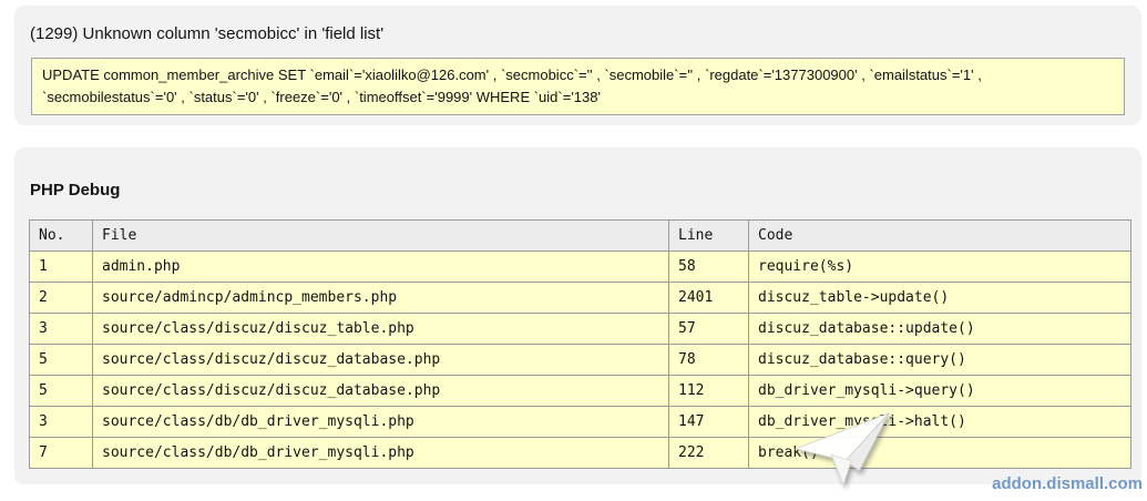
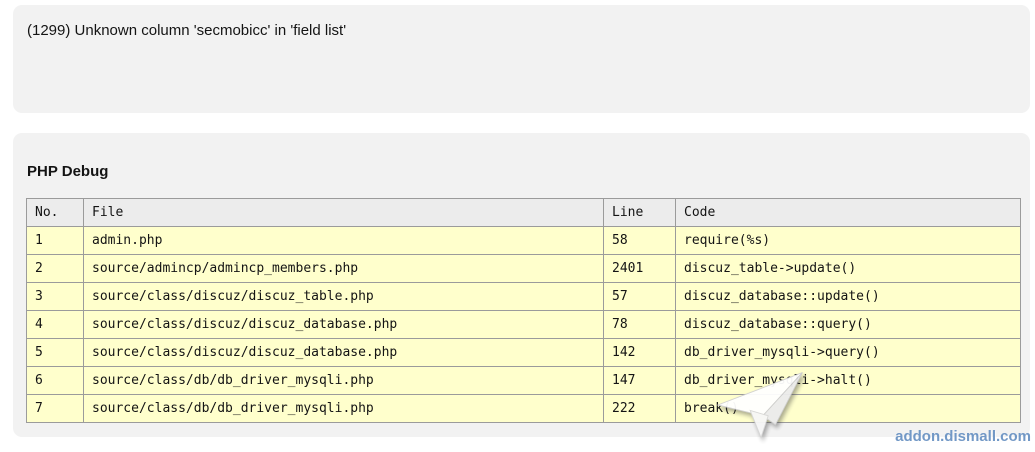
  (1299) Unknown column 'secmobicc' in 'field list'
- UPDATE common_member_archive SET `email`='xiaolilko@126.com' , `secmobicc`='' , `secmobile`='' , `regdate`='1377300900' , `emailstatus`='1' , `secmobilestatus`='0' , `status`='0' , `freeze`='0' , `timeoffset`='9999' WHERE `uid`='138'
  PHP Debug
  No.	File	Line	Code
  1	admin.php	58	require(%s)
  2	source/admincp/admincp_members.php	2401	discuz_table->update()
  3	source/class/discuz/discuz_table.php	57	discuz_database::update()
- 5	source/class/discuz/discuz_database.php	78	discuz_database::query()
+ 4	source/class/discuz/discuz_database.php	78	discuz_database::query()
- 5	source/class/discuz/discuz_database.php	112	db_driver_mysqli->query()
+ 5	source/class/discuz/discuz_database.php	142	db_driver_mysqli->query()
- 3	source/class/db/db_driver_mysqli.php	147	db_driver_myi->halt()
+ 6	source/class/db/db_driver_mysqli.php	147	db_driver_myi->halt()
  7	source/class/db/db_driver_mysqli.php	222	break(
  addon.dismall.com
